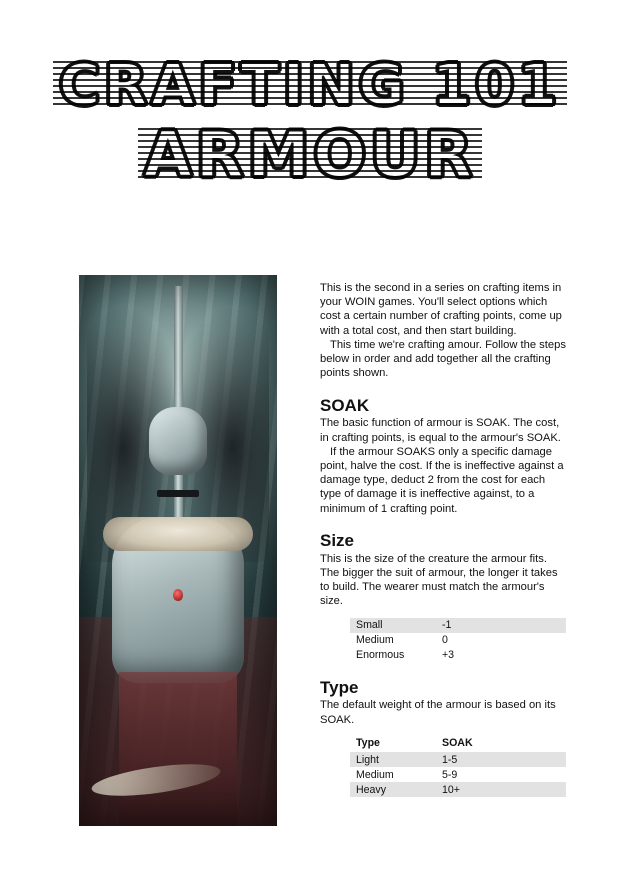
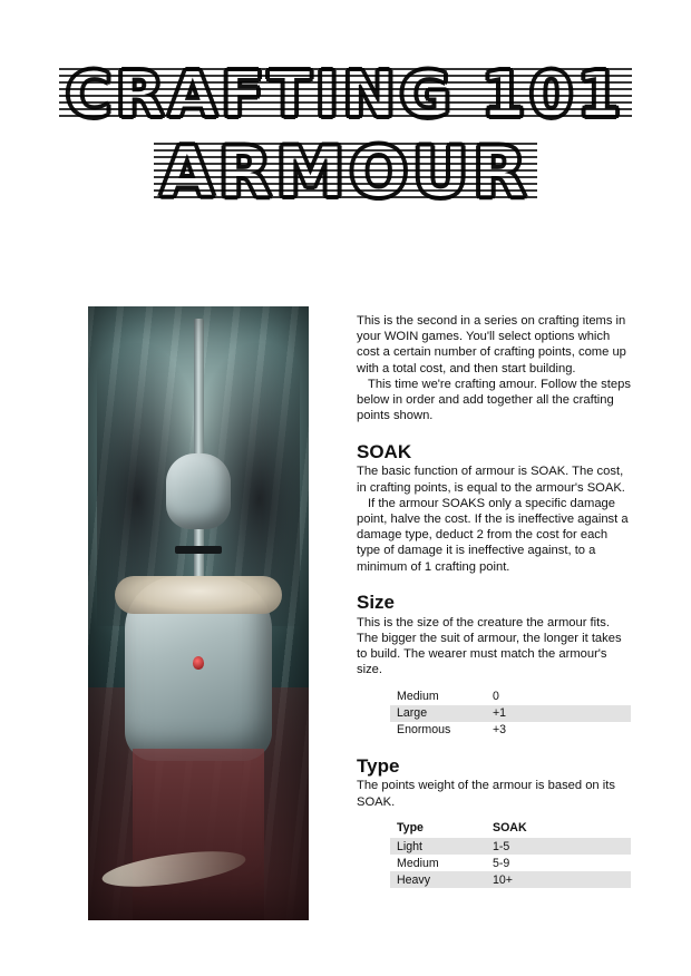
  CRAFTING 101
  ARMOUR
  This is the second in a series on crafting items in your WOIN games. You'll select options which cost a certain number of crafting points, come up with a total cost, and then start building.
  This time we're crafting amour. Follow the steps below in order and add together all the crafting points shown.
  SOAK
  The basic function of armour is SOAK. The cost, in crafting points, is equal to the armour's SOAK.
  If the armour SOAKS only a specific damage point, halve the cost. If the is ineffective against a damage type, deduct 2 from the cost for each type of damage it is ineffective against, to a minimum of 1 crafting point.
  Size
  This is the size of the creature the armour fits. The bigger the suit of armour, the longer it takes to build. The wearer must match the armour's size.
- Small	-1
  Medium	0
+ Large	+1
  Enormous	+3
  Type
- The default weight of the armour is based on its SOAK.
+ The points weight of the armour is based on its SOAK.
  Type	SOAK
  Light	1-5
  Medium	5-9
  Heavy	10+
